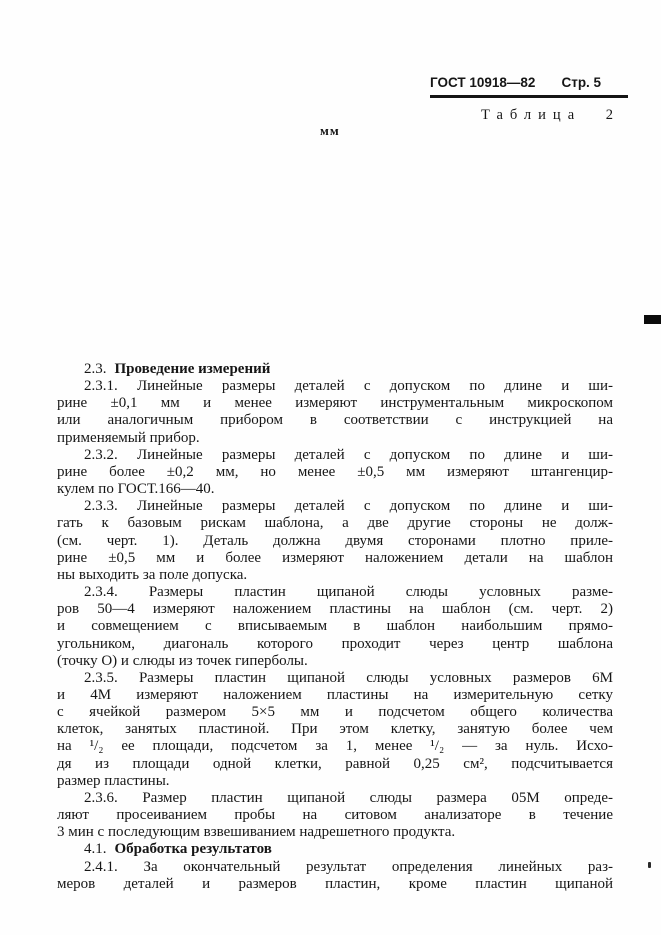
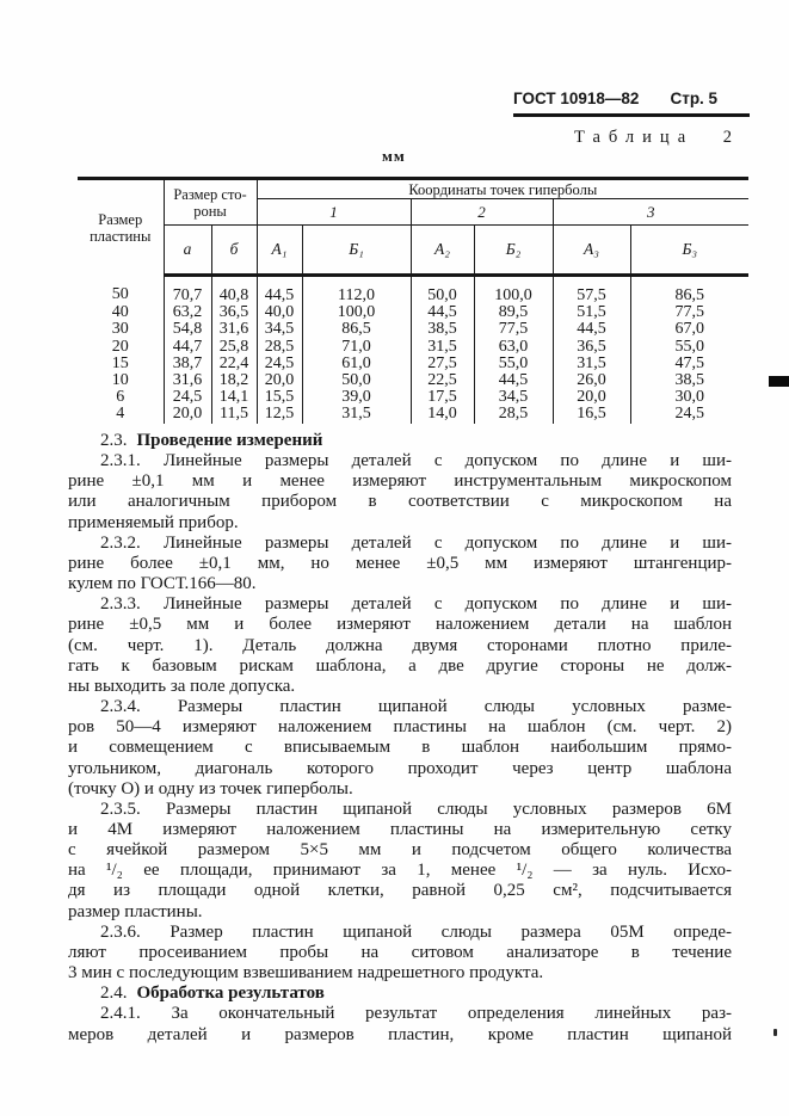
  ГОСТ 10918—82
  Стр. 5
  Таблица 2
  мм
+ Размер пластины	Размер сто- роны	Координаты точек гиперболы
+ 1	2	3
+ а	б	А₁	Б₁	А₂	Б₂	А₃	Б₃
+ 50	70,7	40,8	44,5	112,0	50,0	100,0	57,5	86,5
+ 40	63,2	36,5	40,0	100,0	44,5	89,5	51,5	77,5
+ 30	54,8	31,6	34,5	86,5	38,5	77,5	44,5	67,0
+ 20	44,7	25,8	28,5	71,0	31,5	63,0	36,5	55,0
+ 15	38,7	22,4	24,5	61,0	27,5	55,0	31,5	47,5
+ 10	31,6	18,2	20,0	50,0	22,5	44,5	26,0	38,5
+ 6	24,5	14,1	15,5	39,0	17,5	34,5	20,0	30,0
+ 4	20,0	11,5	12,5	31,5	14,0	28,5	16,5	24,5
  2.3. Проведение измерений
  2.3.1. Линейные размеры деталей с допуском по длине и ши-
  рине ±0,1 мм и менее измеряют инструментальным микроскопом
- или аналогичным прибором в соответствии с инструкцией на
+ или аналогичным прибором в соответствии с микроскопом на
  применяемый прибор.
  2.3.2. Линейные размеры деталей с допуском по длине и ши-
- рине более ±0,2 мм, но менее ±0,5 мм измеряют штангенцир-
+ рине более ±0,1 мм, но менее ±0,5 мм измеряют штангенцир-
- кулем по ГОСТ.166—40.
+ кулем по ГОСТ.166—80.
  2.3.3. Линейные размеры деталей с допуском по длине и ши-
- гать к базовым рискам шаблона, а две другие стороны не долж-
+ рине ±0,5 мм и более измеряют наложением детали на шаблон
  (см. черт. 1). Деталь должна двумя сторонами плотно приле-
- рине ±0,5 мм и более измеряют наложением детали на шаблон
+ гать к базовым рискам шаблона, а две другие стороны не долж-
  ны выходить за поле допуска.
  2.3.4. Размеры пластин щипаной слюды условных разме-
  ров 50—4 измеряют наложением пластины на шаблон (см. черт. 2)
  и совмещением с вписываемым в шаблон наибольшим прямо-
  угольником, диагональ которого проходит через центр шаблона
- (точку О) и слюды из точек гиперболы.
+ (точку О) и одну из точек гиперболы.
  2.3.5. Размеры пластин щипаной слюды условных размеров 6М
  и 4М измеряют наложением пластины на измерительную сетку
  с ячейкой размером 5×5 мм и подсчетом общего количества
- клеток, занятых пластиной. При этом клетку, занятую более чем
- на ¹/₂ ее площади, подсчетом за 1, менее ¹/₂ — за нуль. Исхо-
+ на ¹/₂ ее площади, принимают за 1, менее ¹/₂ — за нуль. Исхо-
  дя из площади одной клетки, равной 0,25 см², подсчитывается
  размер пластины.
  2.3.6. Размер пластин щипаной слюды размера 05М опреде-
  ляют просеиванием пробы на ситовом анализаторе в течение
  3 мин с последующим взвешиванием надрешетного продукта.
- 4.1. Обработка результатов
+ 2.4. Обработка результатов
  2.4.1. За окончательный результат определения линейных раз-
  меров деталей и размеров пластин, кроме пластин щипаной
